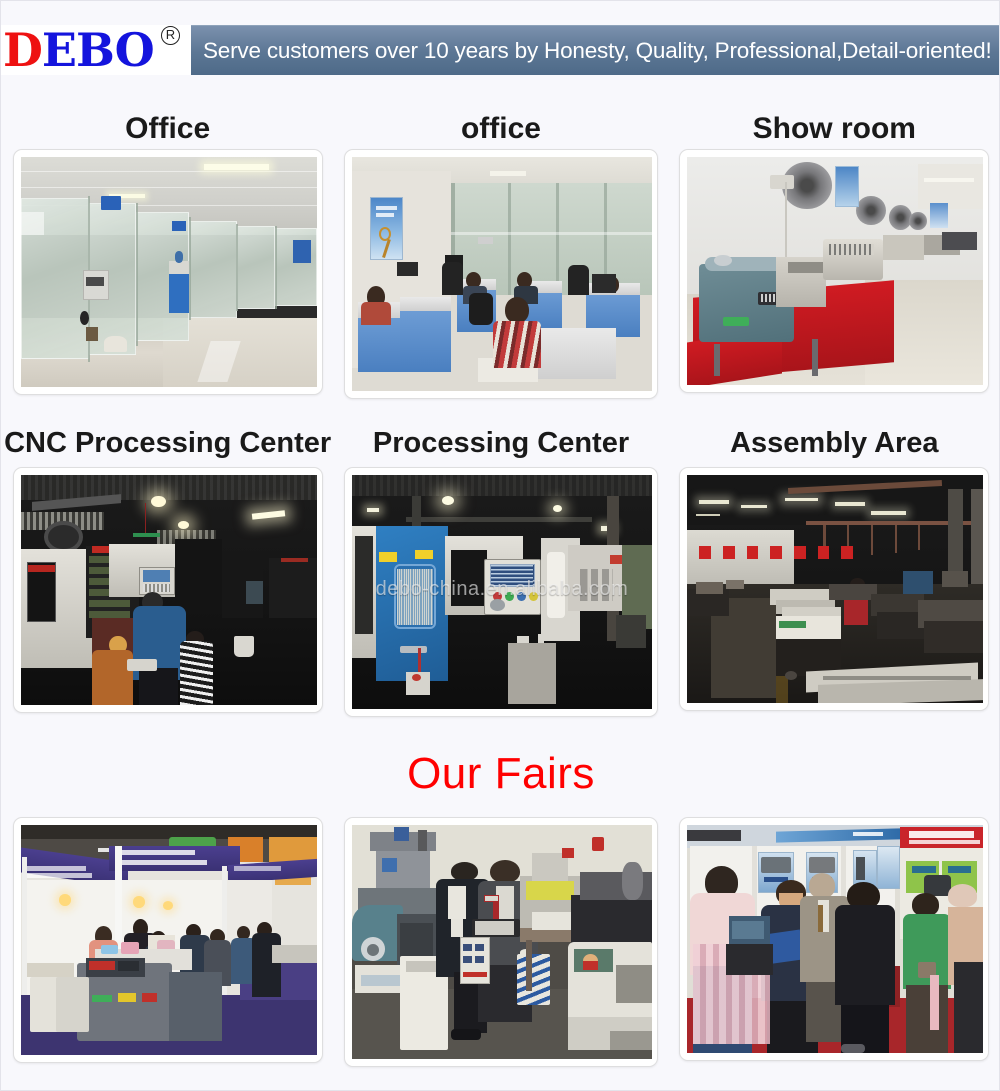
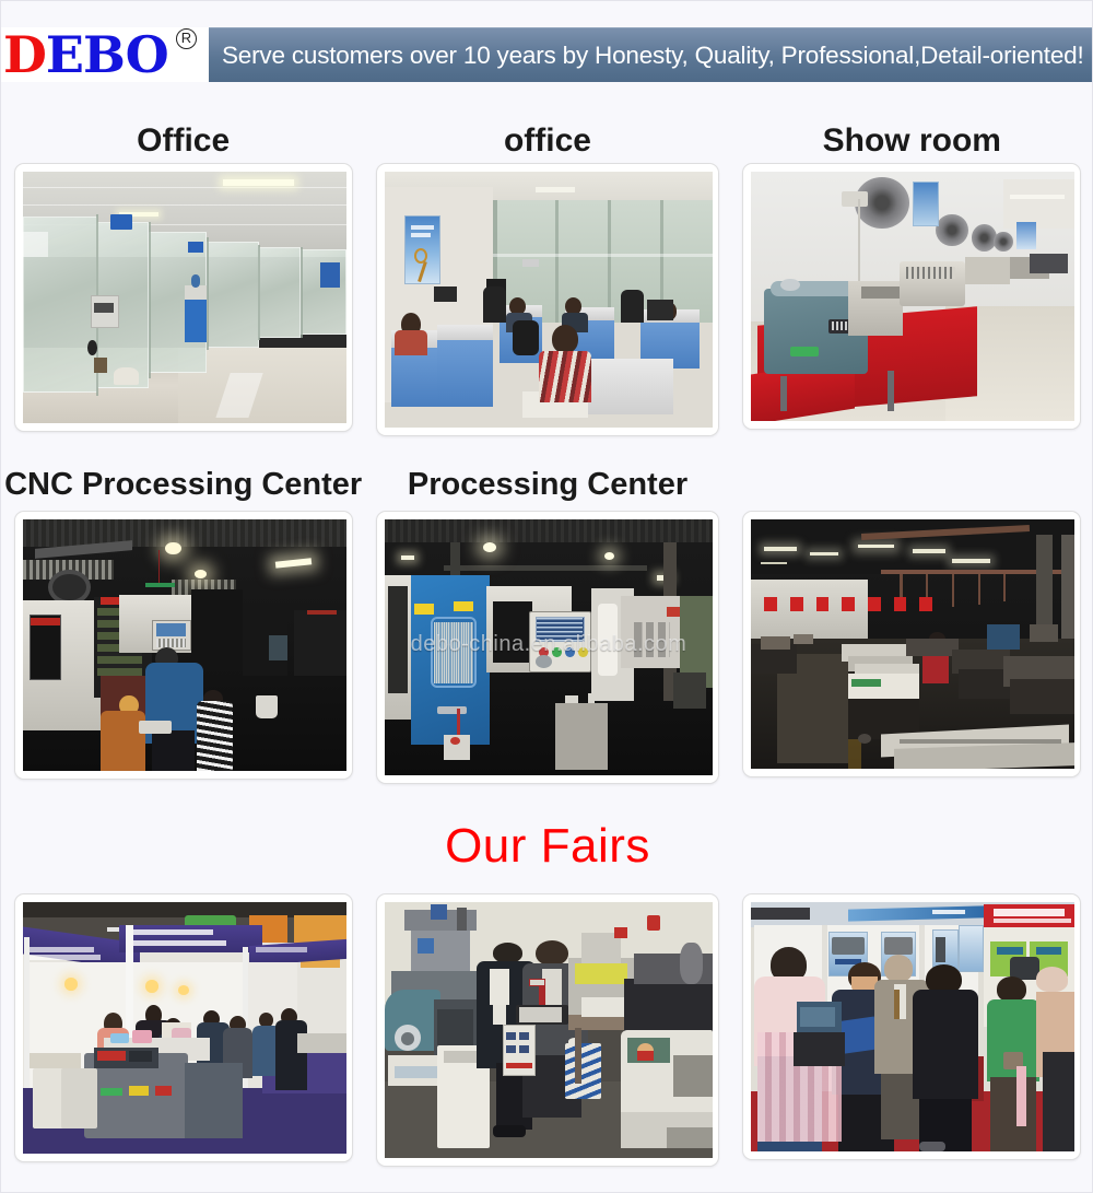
  DEBO
  R
  Serve customers over 10 years by Honesty, Quality, Professional,Detail-oriented!
  Office
  office
  Show room
  CNC Processing Center
  Processing Center
- Assembly Area
  debo-china.en.alibaba.com
  Our Fairs
